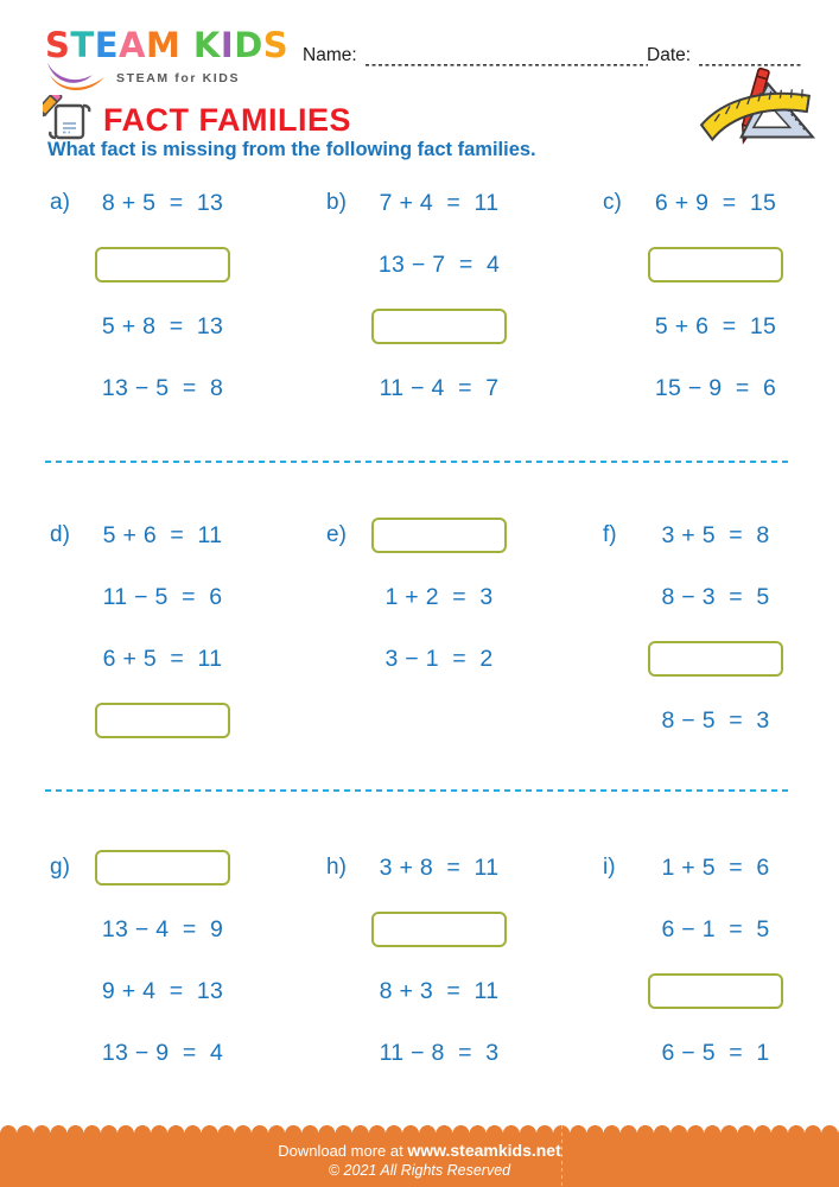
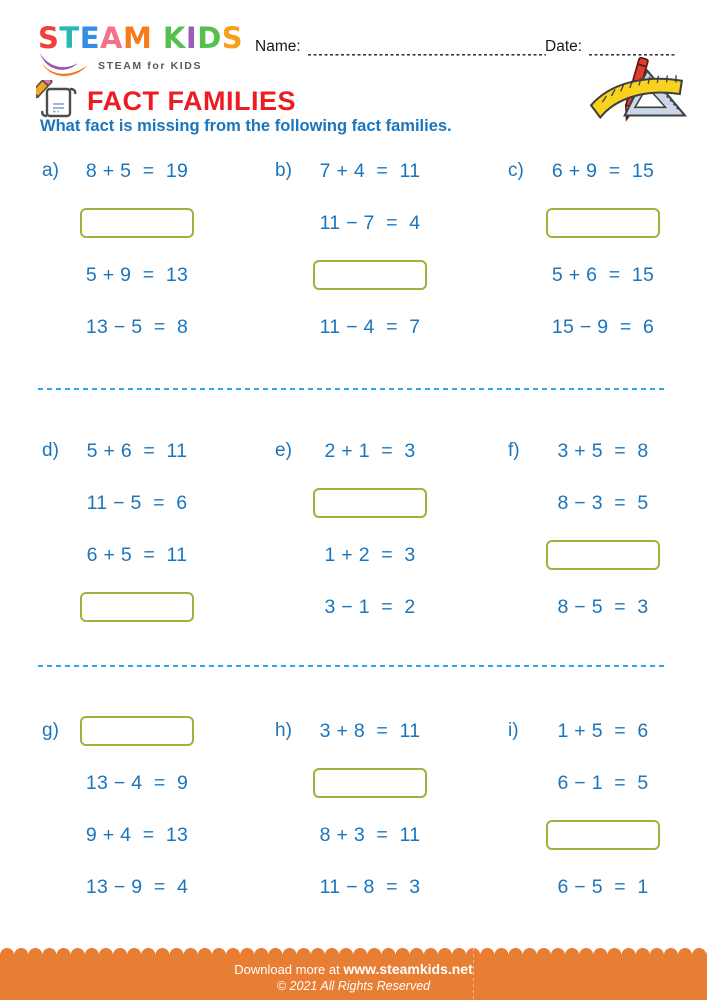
  STEAM KIDS
  STEAM for KIDS
  Name:
  Date:
  FACT FAMILIES
  What fact is missing from the following fact families.
  a)
- 8 + 5 = 13
+ 8 + 5 = 19
- 5 + 8 = 13
+ 5 + 9 = 13
  13 − 5 = 8
  b)
  7 + 4 = 11
- 13 − 7 = 4
+ 11 − 7 = 4
  11 − 4 = 7
  c)
  6 + 9 = 15
  5 + 6 = 15
  15 − 9 = 6
  d)
  5 + 6 = 11
  11 − 5 = 6
  6 + 5 = 11
  e)
+ 2 + 1 = 3
  1 + 2 = 3
  3 − 1 = 2
  f)
  3 + 5 = 8
  8 − 3 = 5
  8 − 5 = 3
  g)
  13 − 4 = 9
  9 + 4 = 13
  13 − 9 = 4
  h)
  3 + 8 = 11
  8 + 3 = 11
  11 − 8 = 3
  i)
  1 + 5 = 6
  6 − 1 = 5
  6 − 5 = 1
  Download more at www.steamkids.net
  © 2021 All Rights Reserved
